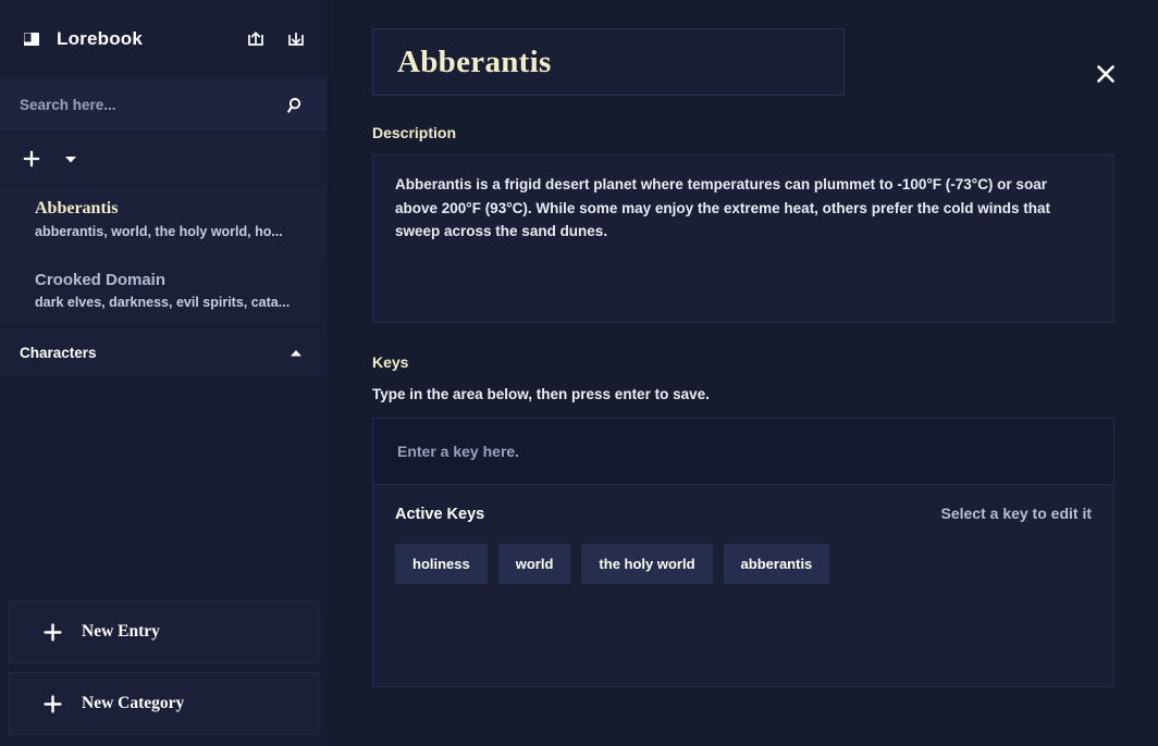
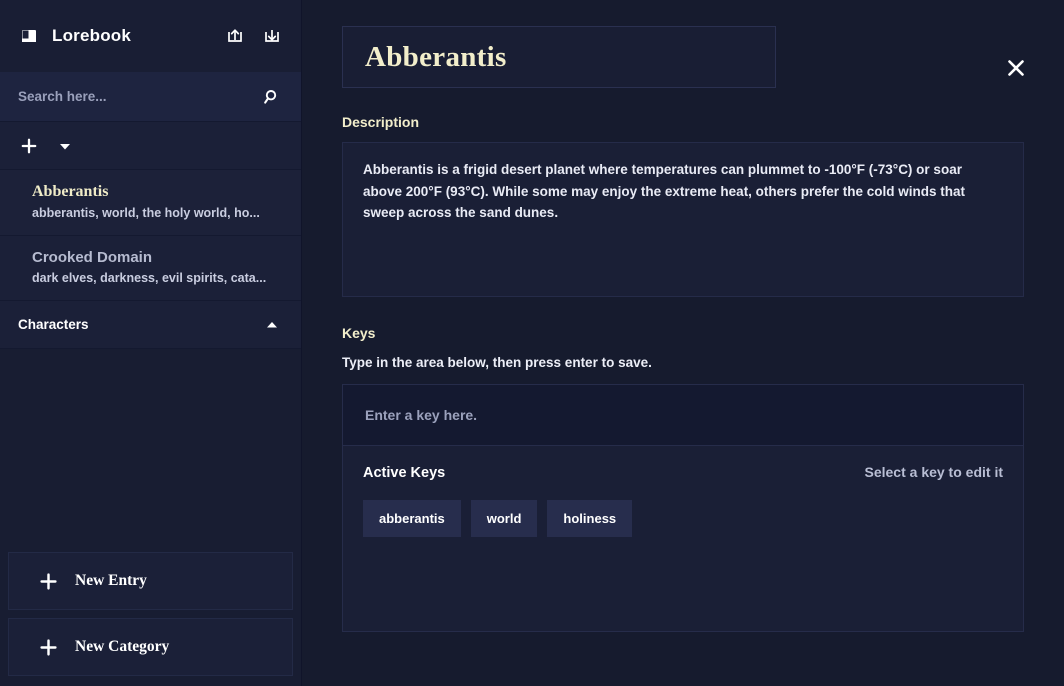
  Lorebook
  Search here...
  Abberantis
  abberantis, world, the holy world, ho...
  Crooked Domain
  dark elves, darkness, evil spirits, cata...
  Characters
  New Entry
  New Category
  Abberantis
  Description
  Abberantis is a frigid desert planet where temperatures can plummet to -100°F (-73°C) or soar above 200°F (93°C). While some may enjoy the extreme heat, others prefer the cold winds that sweep across the sand dunes.
  Keys
  Type in the area below, then press enter to save.
  Enter a key here.
  Active Keys
  Select a key to edit it
- holiness
+ abberantis
  world
- the holy world
- abberantis
+ holiness
